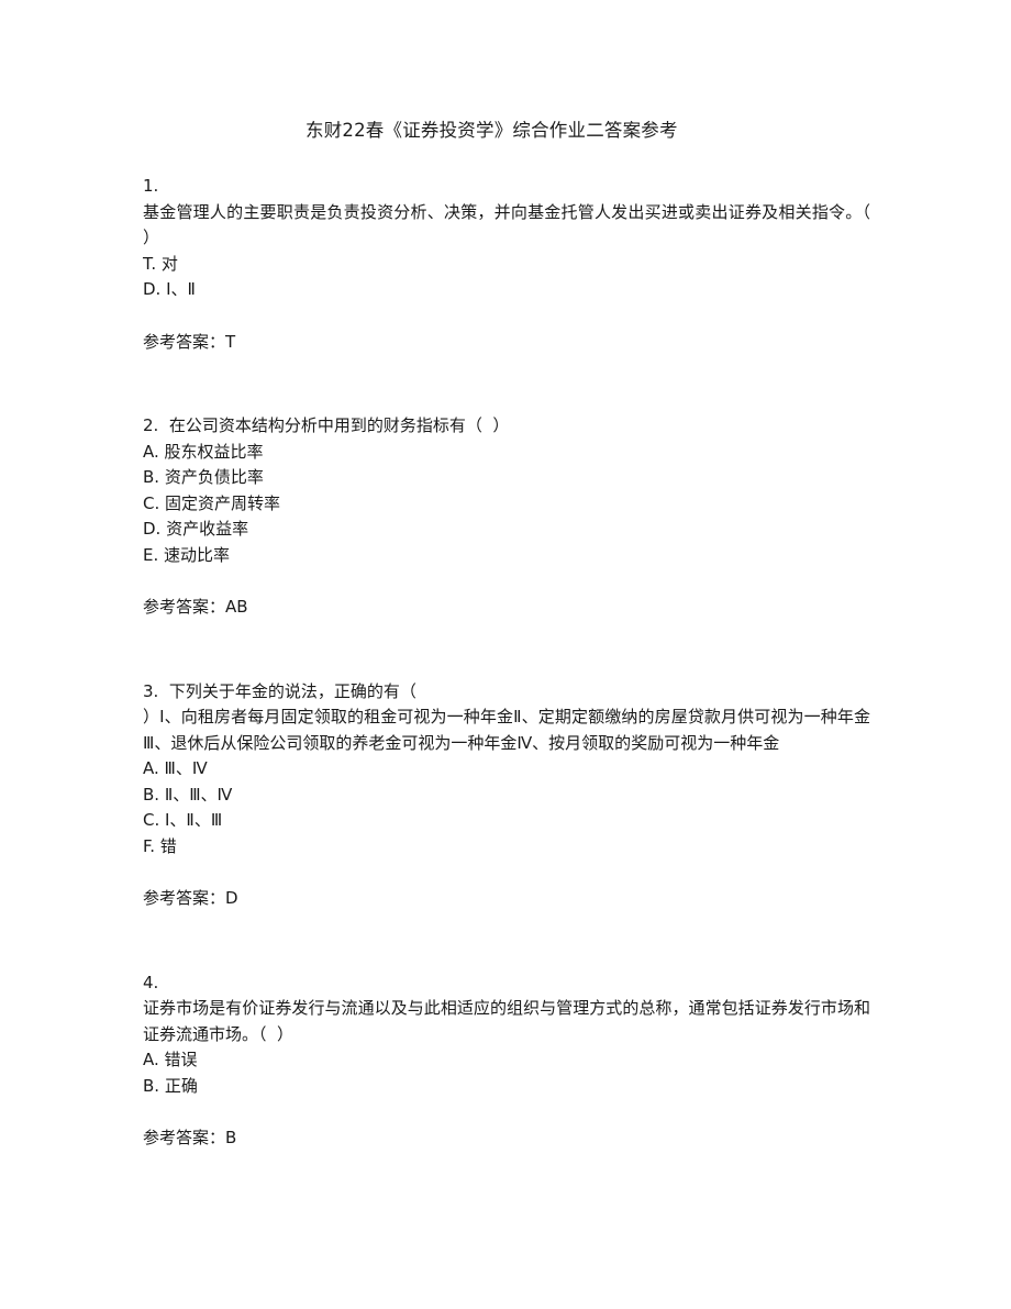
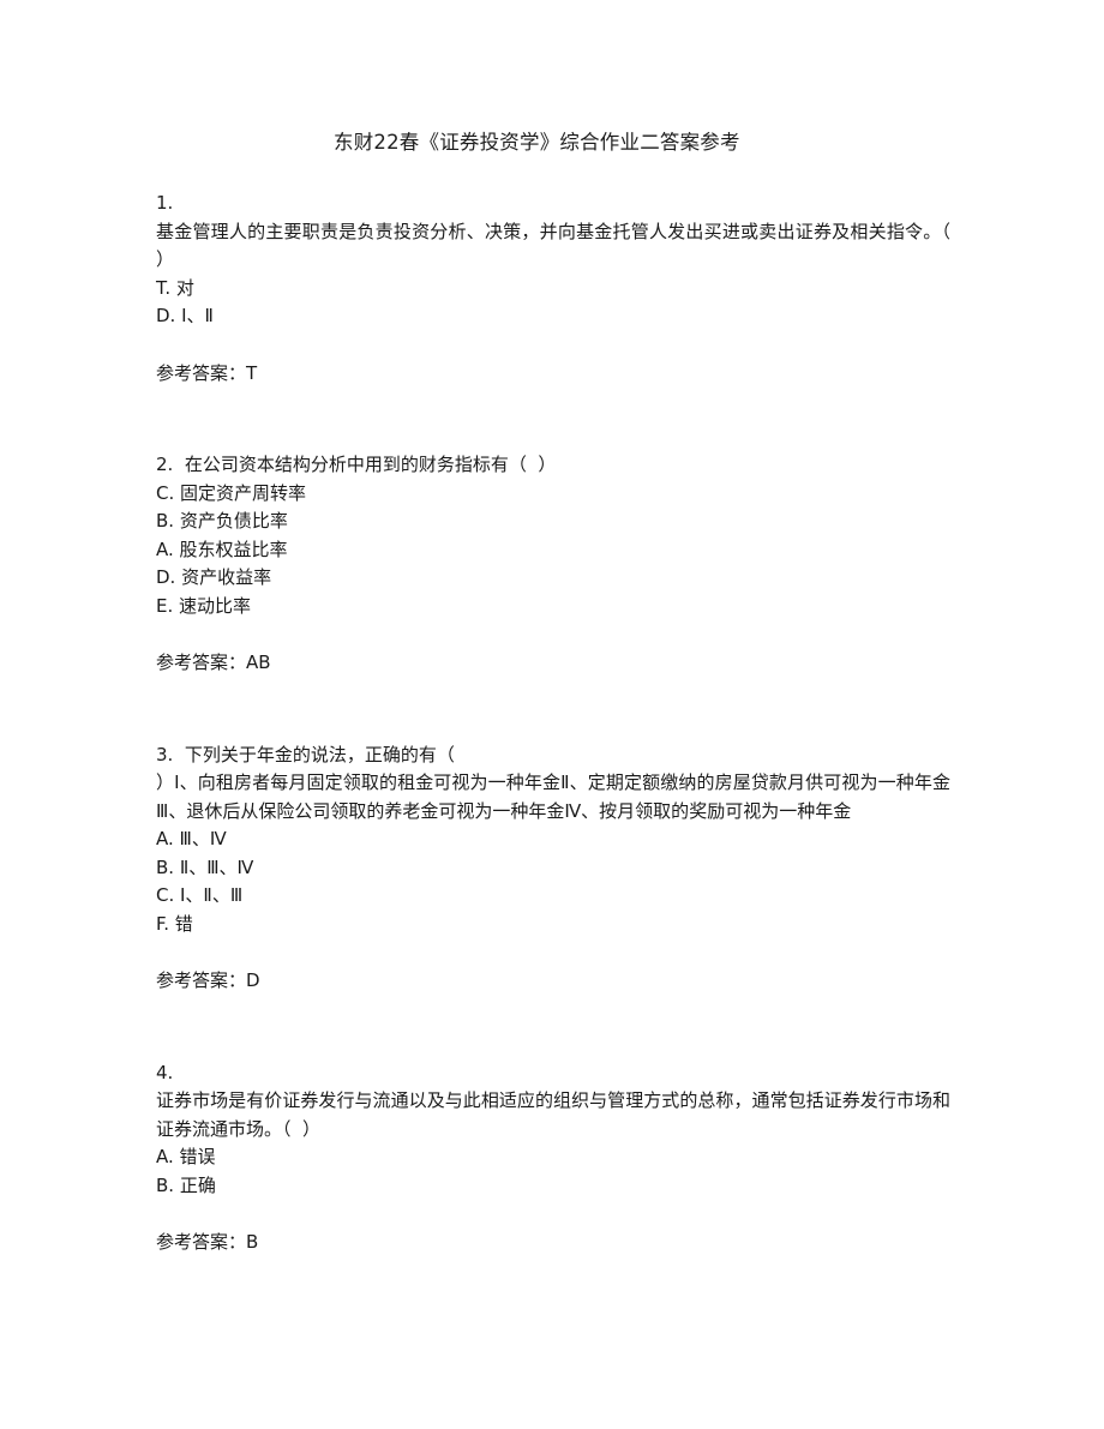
  东财22春《证券投资学》综合作业二答案参考
  1.
  基金管理人的主要职责是负责投资分析、决策，并向基金托管人发出买进或卖出证券及相关指令。（ ）
  T. 对
  D. Ⅰ、Ⅱ
  参考答案：T
  2. 在公司资本结构分析中用到的财务指标有（ ）
- A. 股东权益比率
+ C. 固定资产周转率
  B. 资产负债比率
- C. 固定资产周转率
+ A. 股东权益比率
  D. 资产收益率
  E. 速动比率
  参考答案：AB
  3. 下列关于年金的说法，正确的有（
  ）Ⅰ、向租房者每月固定领取的租金可视为一种年金Ⅱ、定期定额缴纳的房屋贷款月供可视为一种年金Ⅲ、退休后从保险公司领取的养老金可视为一种年金Ⅳ、按月领取的奖励可视为一种年金
  A. Ⅲ、Ⅳ
  B. Ⅱ、Ⅲ、Ⅳ
  C. Ⅰ、Ⅱ、Ⅲ
  F. 错
  参考答案：D
  4.
  证券市场是有价证券发行与流通以及与此相适应的组织与管理方式的总称，通常包括证券发行市场和证券流通市场。（ ）
  A. 错误
  B. 正确
  参考答案：B
